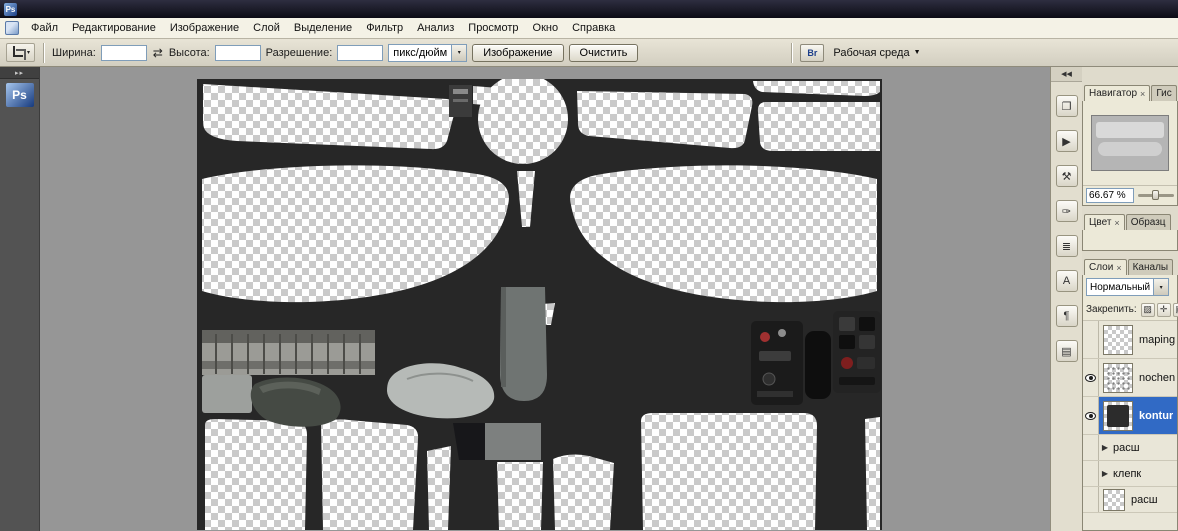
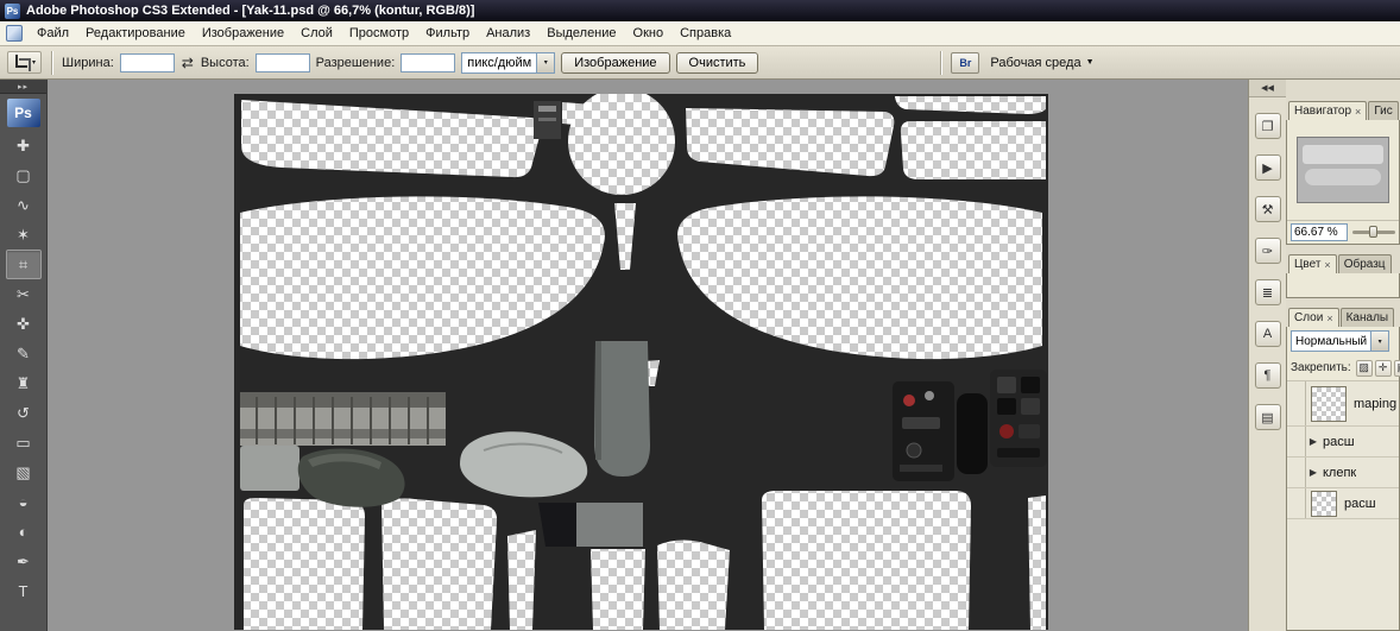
  Ps
+ Adobe Photoshop CS3 Extended - [Yak-11.psd @ 66,7% (kontur, RGB/8)]
  Файл
  Редактирование
  Изображение
  Слой
- Выделение
+ Просмотр
  Фильтр
  Анализ
- Просмотр
+ Выделение
  Окно
  Справка
  Ширина:
  ⇄
  Высота:
  Разрешение:
  пикс/дюйм
  Изображение
  Очистить
  Br
  Рабочая среда
  Ps
+ ✚
+ ▢
+ ∿
+ ✶
+ ⌗
+ ✂
+ ✜
+ ✎
+ ♜
+ ↺
+ ▭
+ ▧
+ ◒
+ ◐
+ ✒
+ T
  ❐
  ▶
  ⚒
  ✑
  ≣
  A
  ¶
  ▤
  Навигатор
  ×
  Гис
  66.67 %
  Цвет
  ×
  Образц
  Слои
  ×
  Каналы
  Нормальный
  Закрепить:
  ▨
  ✛
  maping
- nochen
- kontur
  ▶
  расш
  ▶
  клепк
  расш
